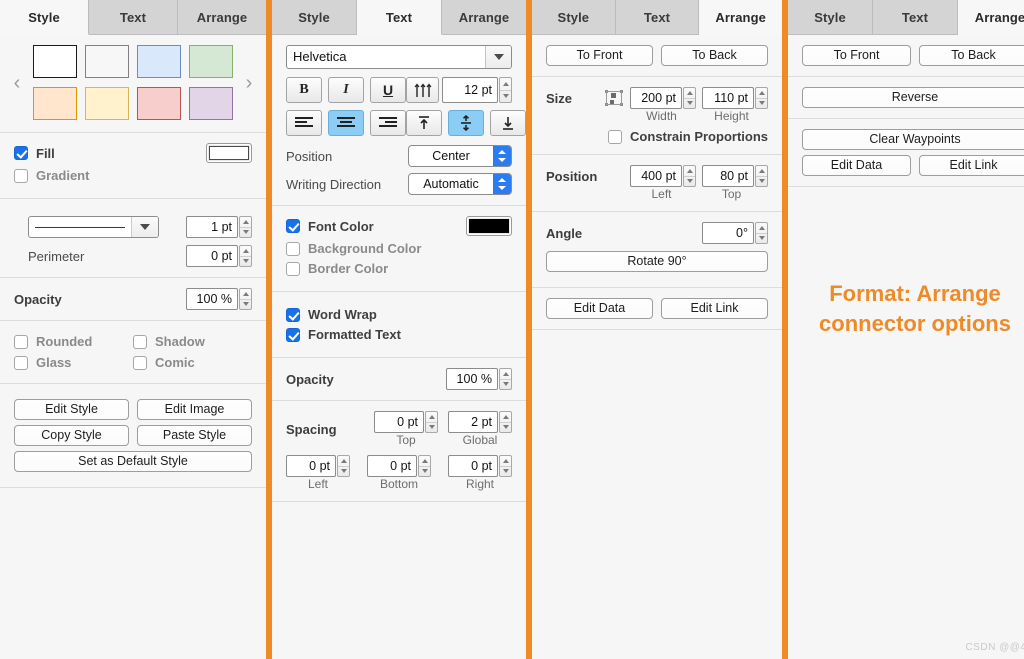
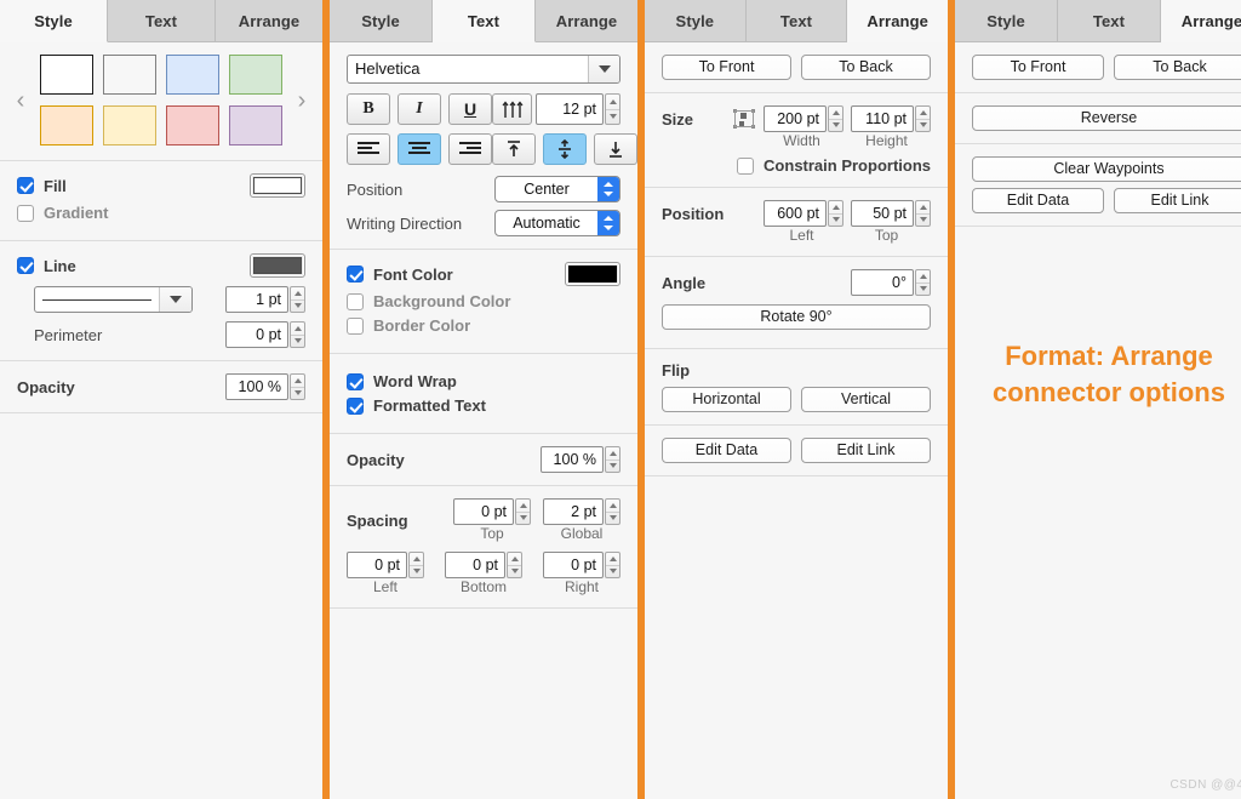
  Style
  Text
  Arrange
  ‹
  ›
  Fill
  Gradient
+ Line
  1 pt
  Perimeter
  0 pt
  Opacity
  100 %
- Rounded
- Shadow
- Glass
- Comic
- Edit Style
- Edit Image
- Copy Style
- Paste Style
- Set as Default Style
  Style
  Text
  Arrange
  Helvetica
  B
  I
  U
  12 pt
  Position
  Center
  Writing Direction
  Automatic
  Font Color
  Background Color
  Border Color
  Word Wrap
  Formatted Text
  Opacity
  100 %
  Spacing
  0 pt
  Top
  2 pt
  Global
  0 pt
  Left
  0 pt
  Bottom
  0 pt
  Right
  Style
  Text
  Arrange
  To Front
  To Back
  Size
  200 pt
  110 pt
  Width
  Height
  Constrain Proportions
  Position
- 400 pt
+ 600 pt
- 80 pt
+ 50 pt
  Left
  Top
  Angle
  0°
  Rotate 90°
+ Flip
+ Horizontal
+ Vertical
  Edit Data
  Edit Link
  Style
  Text
  Arrange
  To Front
  To Back
  Reverse
  Clear Waypoints
  Edit Data
  Edit Link
  Format: Arrange
  connector options
  CSDN @@4
